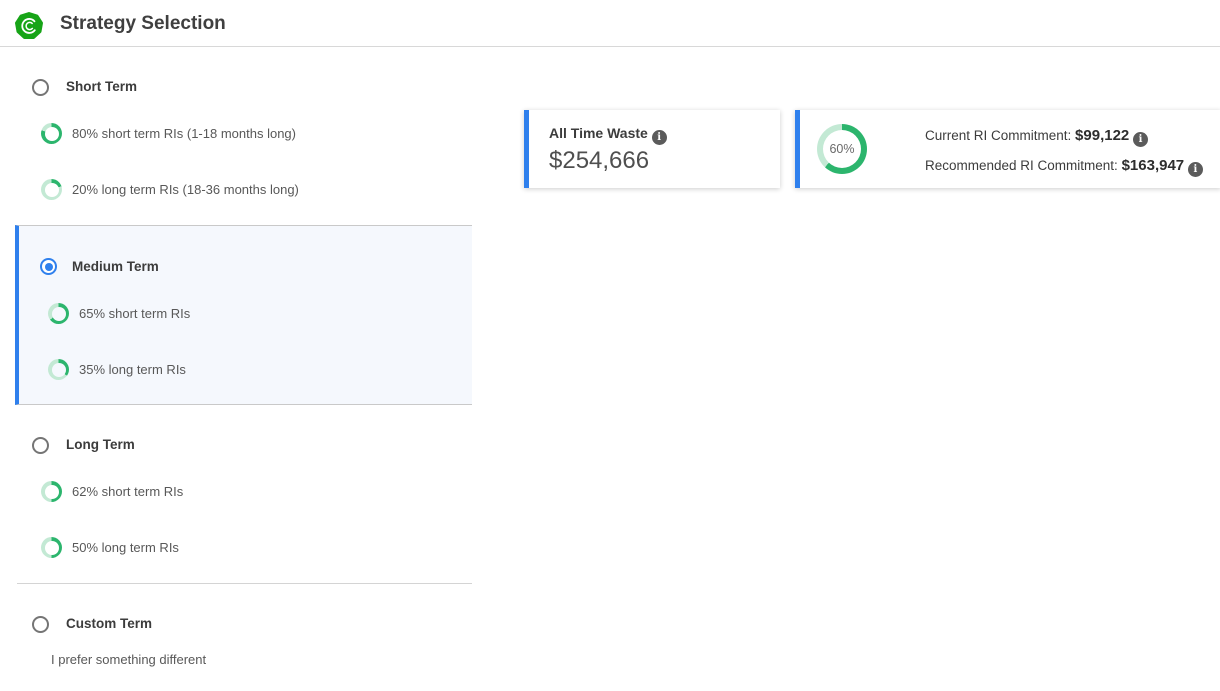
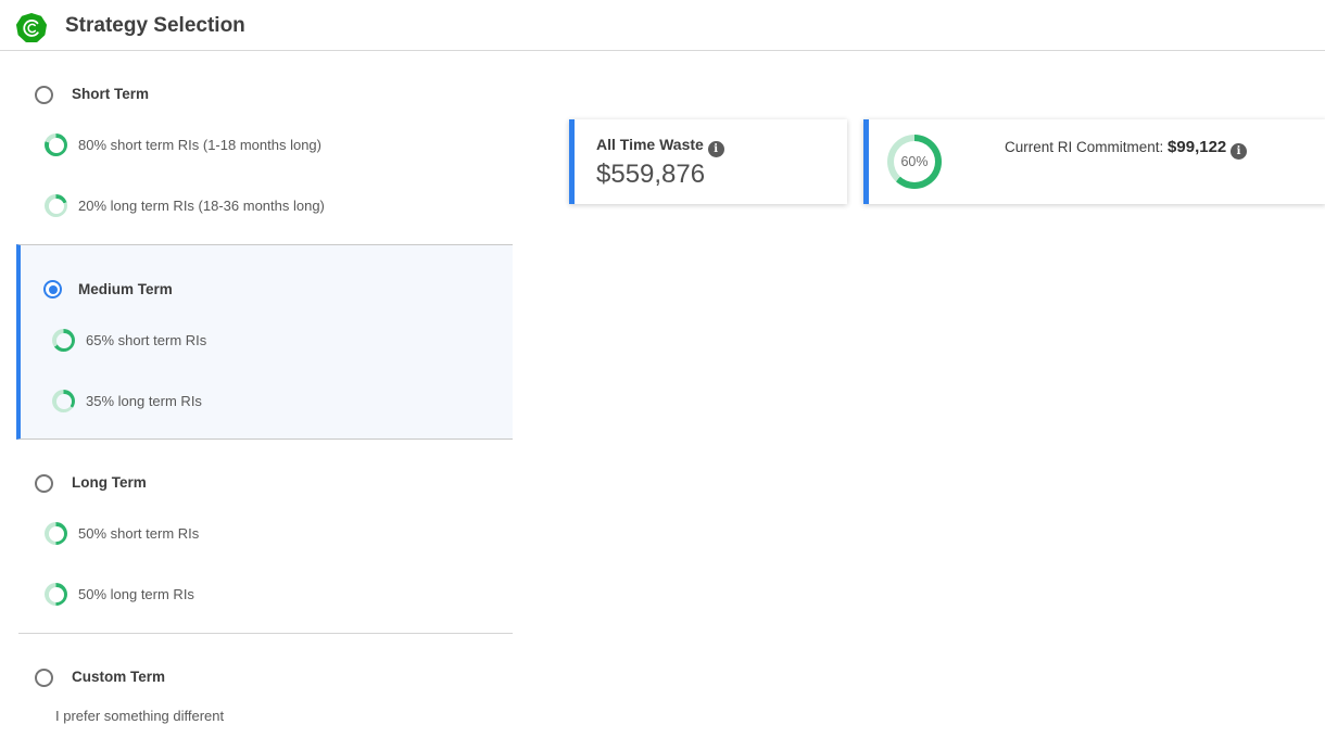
  Strategy Selection
  Short Term
  80% short term RIs (1-18 months long)
  20% long term RIs (18-36 months long)
  Medium Term
  65% short term RIs
  35% long term RIs
  Long Term
- 62% short term RIs
+ 50% short term RIs
  50% long term RIs
  Custom Term
  I prefer something different
  All Time Waste i
- $254,666
+ $559,876
  60%
  Current RI Commitment: $99,122 i
- Recommended RI Commitment: $163,947 i
